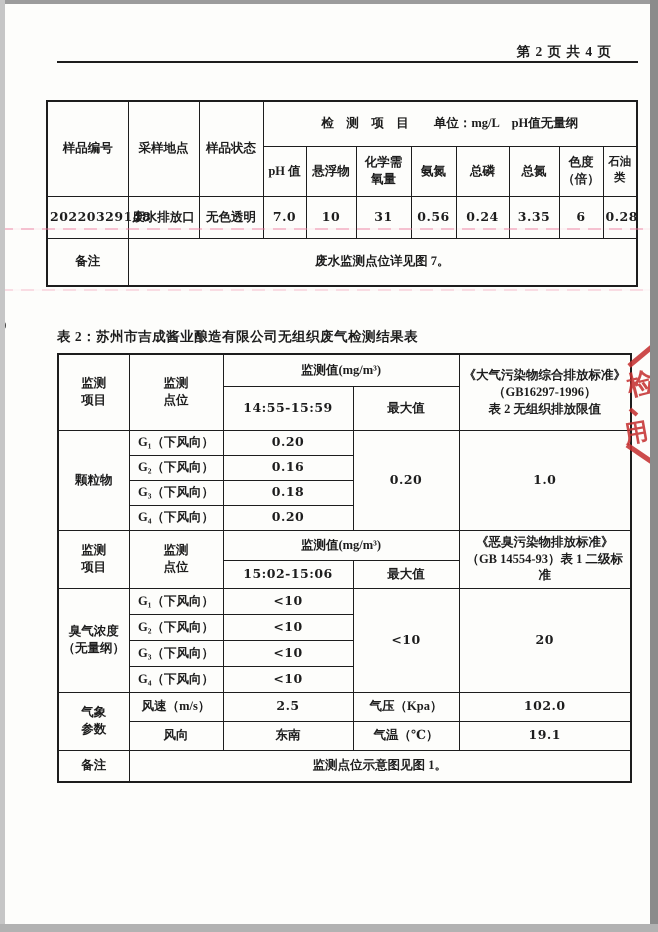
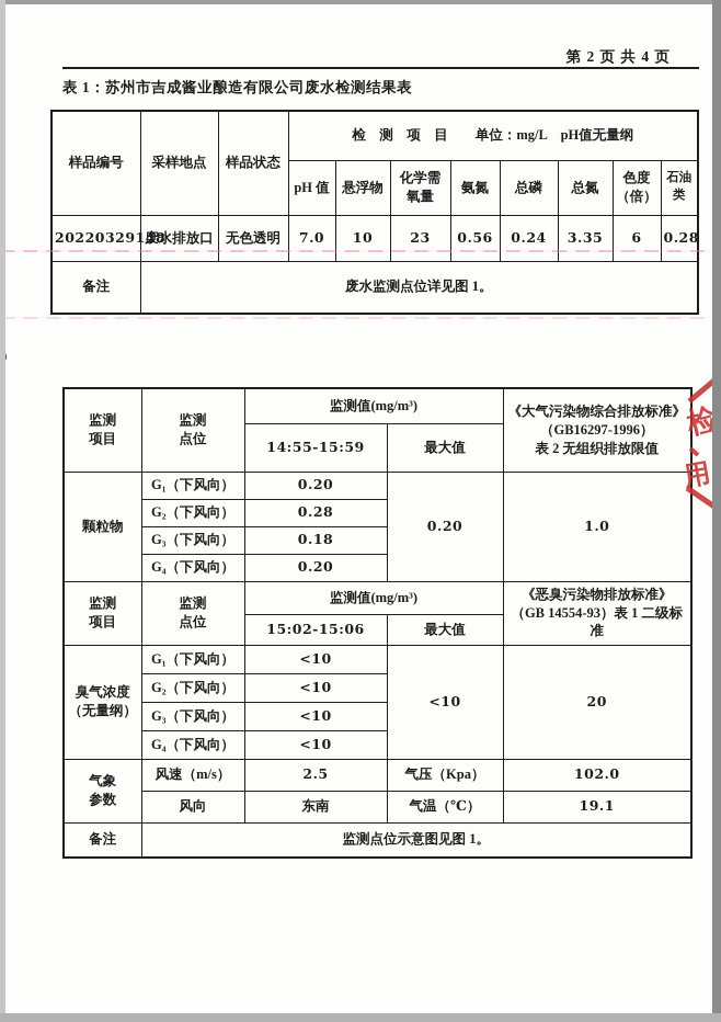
  第 2 页 共 4 页
+ 表 1：苏州市吉成酱业酿造有限公司废水检测结果表
  样品编号	采样地点	样品状态	检 测 项 目 单位：mg/L pH值无量纲
  pH 值	悬浮物	化学需 氧量	氨氮	总磷	总氮	色度 （倍）	石油类
- 202203291	废水排放口	无色透明	7.0	10	31	0.56	0.24	3.35	6	0.28
+ 202203291	废水排放口	无色透明	7.0	10	23	0.56	0.24	3.35	6	0.28
- 备注	废水监测点位详见图 7。
+ 备注	废水监测点位详见图 1。
- 表 2：苏州市吉成酱业酿造有限公司无组织废气检测结果表
  监测 项目	监测 点位	监测值(mg/m³)	《大气污染物综合排放标准》 （GB16297-1996） 表 2 无组织排放限值
  14:55-15:59	最大值
  颗粒物	G₁（下风向）	0.20	0.20	1.0
- G₂（下风向）	0.16
+ G₂（下风向）	0.28
  G₃（下风向）	0.18
  G₄（下风向）	0.20
  监测 项目	监测 点位	监测值(mg/m³)	《恶臭污染物排放标准》 （GB 14554-93）表 1 二级标准
  15:02-15:06	最大值
  臭气浓度 （无量纲）	G₁（下风向）	<10	<10	20
  G₂（下风向）	<10
  G₃（下风向）	<10
  G₄（下风向）	<10
  气象 参数	风速（m/s）	2.5	气压（Kpa）	102.0
  风向	东南	气温（℃）	19.1
  备注	监测点位示意图见图 1。
